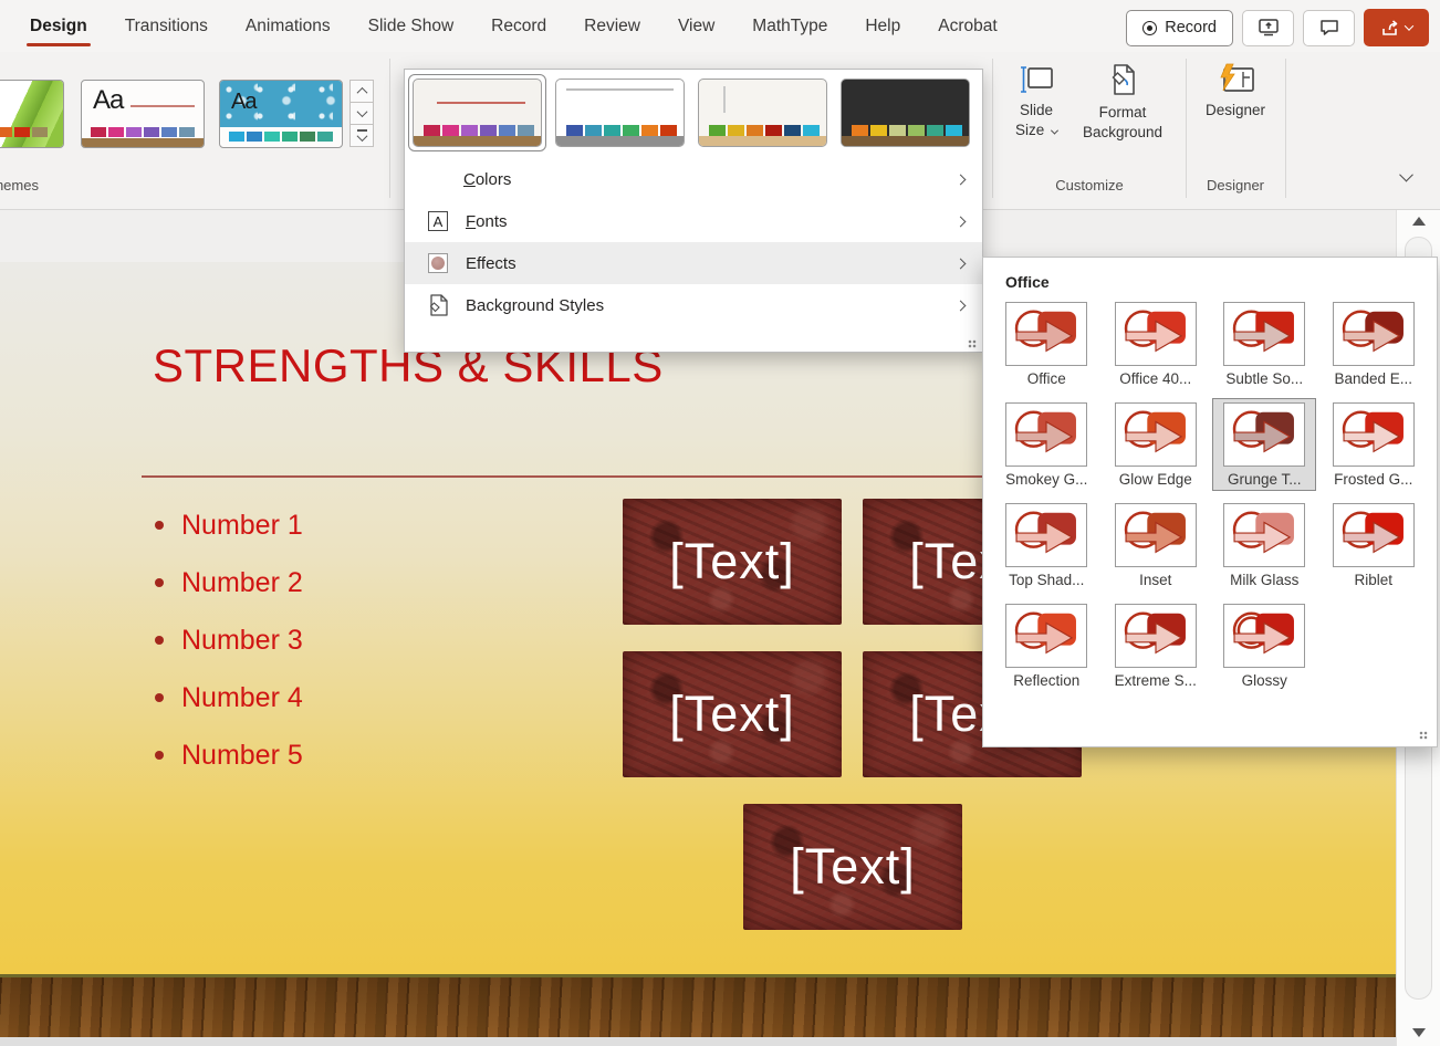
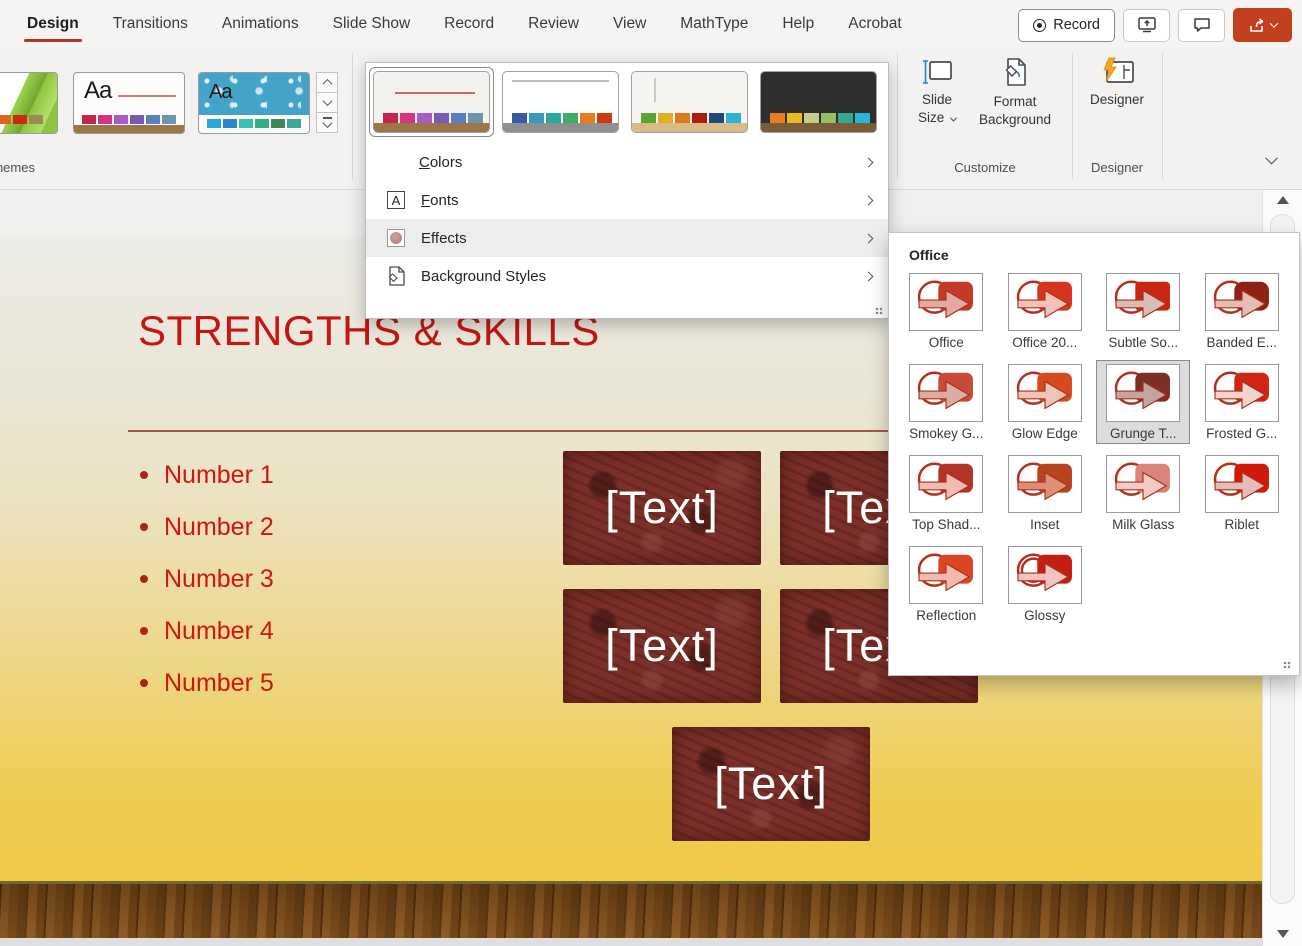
  Design
  Transitions
  Animations
  Slide Show
  Record
  Review
  View
  MathType
  Help
  Acrobat
  Record
  Aa
  Aa
  Slide
  Size
  Format
  Background
  Customize
  Designer
  Designer
  STRENGTHS & SKILLS
  Number 1
  Number 2
  Number 3
  Number 4
  Number 5
  [Text]
  [Text]
  [Text]
  Colors
  A
  Fonts
  Effects
  Background Styles
  Office
  Office
- Office 40...
+ Office 20...
  Subtle So...
  Banded E...
  Smokey G...
  Glow Edge
  Grunge T...
  Frosted G...
  Top Shad...
  Inset
  Milk Glass
  Riblet
  Reflection
- Extreme S...
  Glossy
